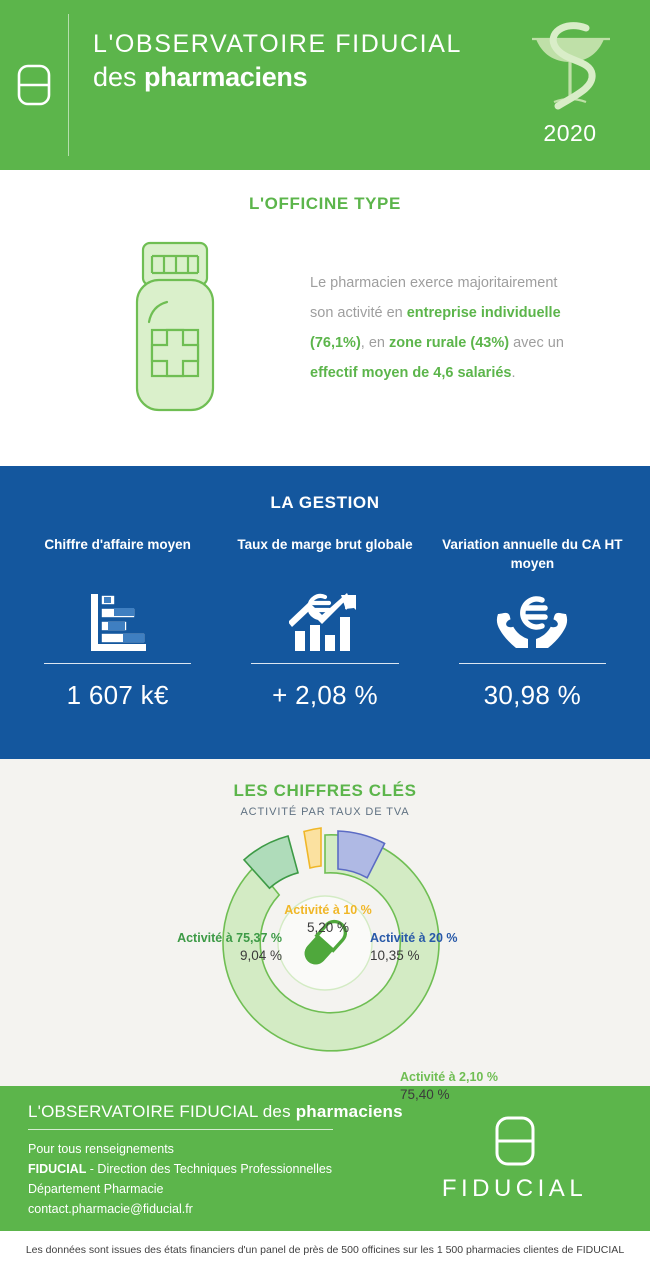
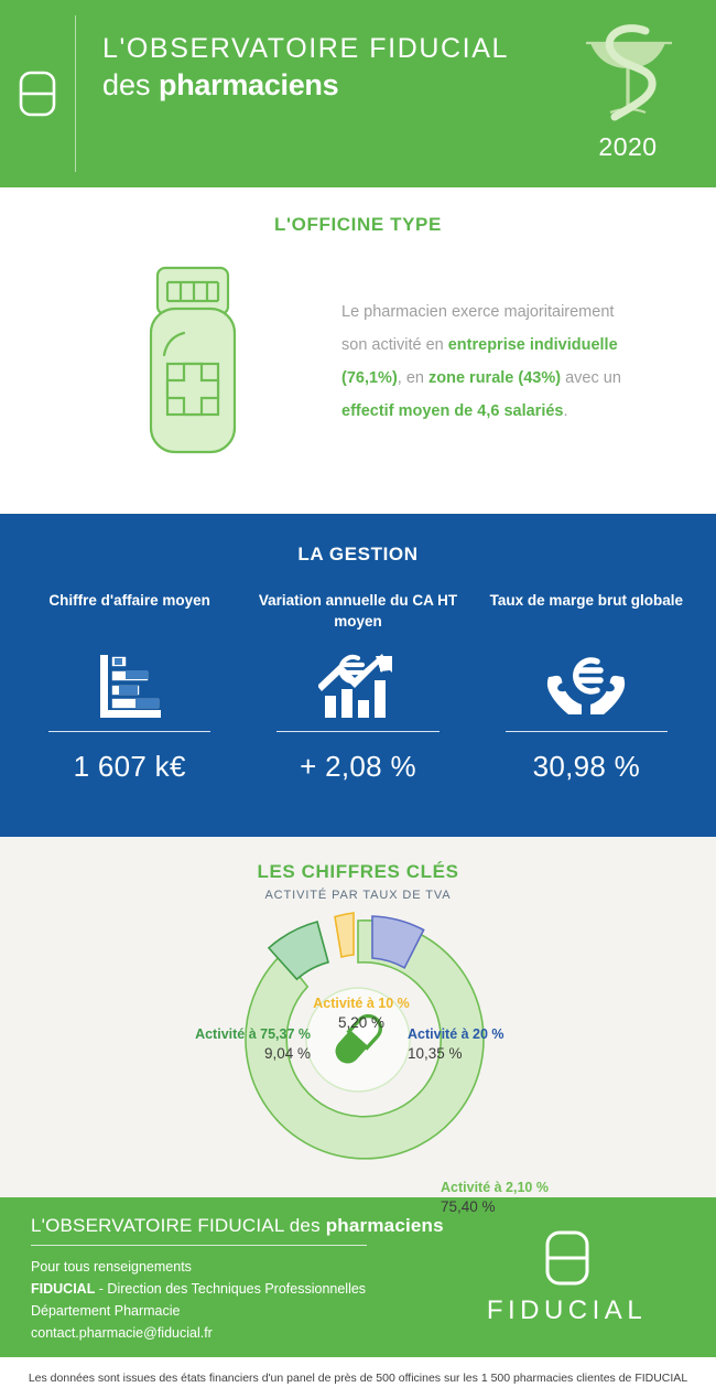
  L'OBSERVATOIRE FIDUCIAL
  des pharmaciens
  2020
  L'OFFICINE TYPE
  Le pharmacien exerce majoritairement son activité en entreprise individuelle (76,1%), en zone rurale (43%) avec un effectif moyen de 4,6 salariés.
  LA GESTION
  Chiffre d'affaire moyen
  1 607 k€
- Taux de marge brut globale
+ Variation annuelle du CA HT moyen
  + 2,08 %
- Variation annuelle du CA HT moyen
+ Taux de marge brut globale
  30,98 %
  LES CHIFFRES CLÉS
  ACTIVITÉ PAR TAUX DE TVA
  Activité à 10 %
  5,20 %
  Activité à 75,37 %
  9,04 %
  Activité à 20 %
  10,35 %
  Activité à 2,10 %
  75,40 %
  L'OBSERVATOIRE FIDUCIAL des pharmaciens
  Pour tous renseignements
  FIDUCIAL - Direction des Techniques Professionnelles
  Département Pharmacie
  contact.pharmacie@fiducial.fr
  FIDUCIAL
  Les données sont issues des états financiers d'un panel de près de 500 officines sur les 1 500 pharmacies clientes de FIDUCIAL
